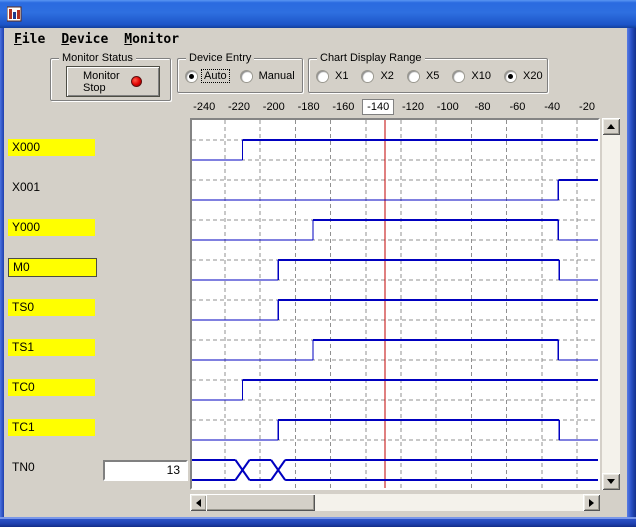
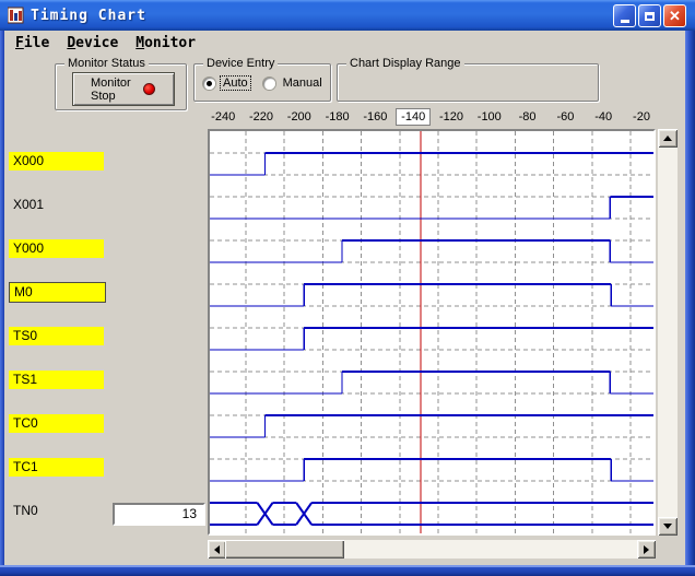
+ Timing Chart
+ ✕
  File
  Device
  Monitor
  Monitor Status
  Monitor
  Stop
  Device Entry
  Auto
  Manual
  Chart Display Range
- X1
- X2
- X5
- X10
- X20
  -240
  -220
  -200
  -180
  -160
  -140
  -120
  -100
  -80
  -60
  -40
  -20
  X000
  X001
  Y000
  M0
  TS0
  TS1
  TC0
  TC1
  TN0
  13
